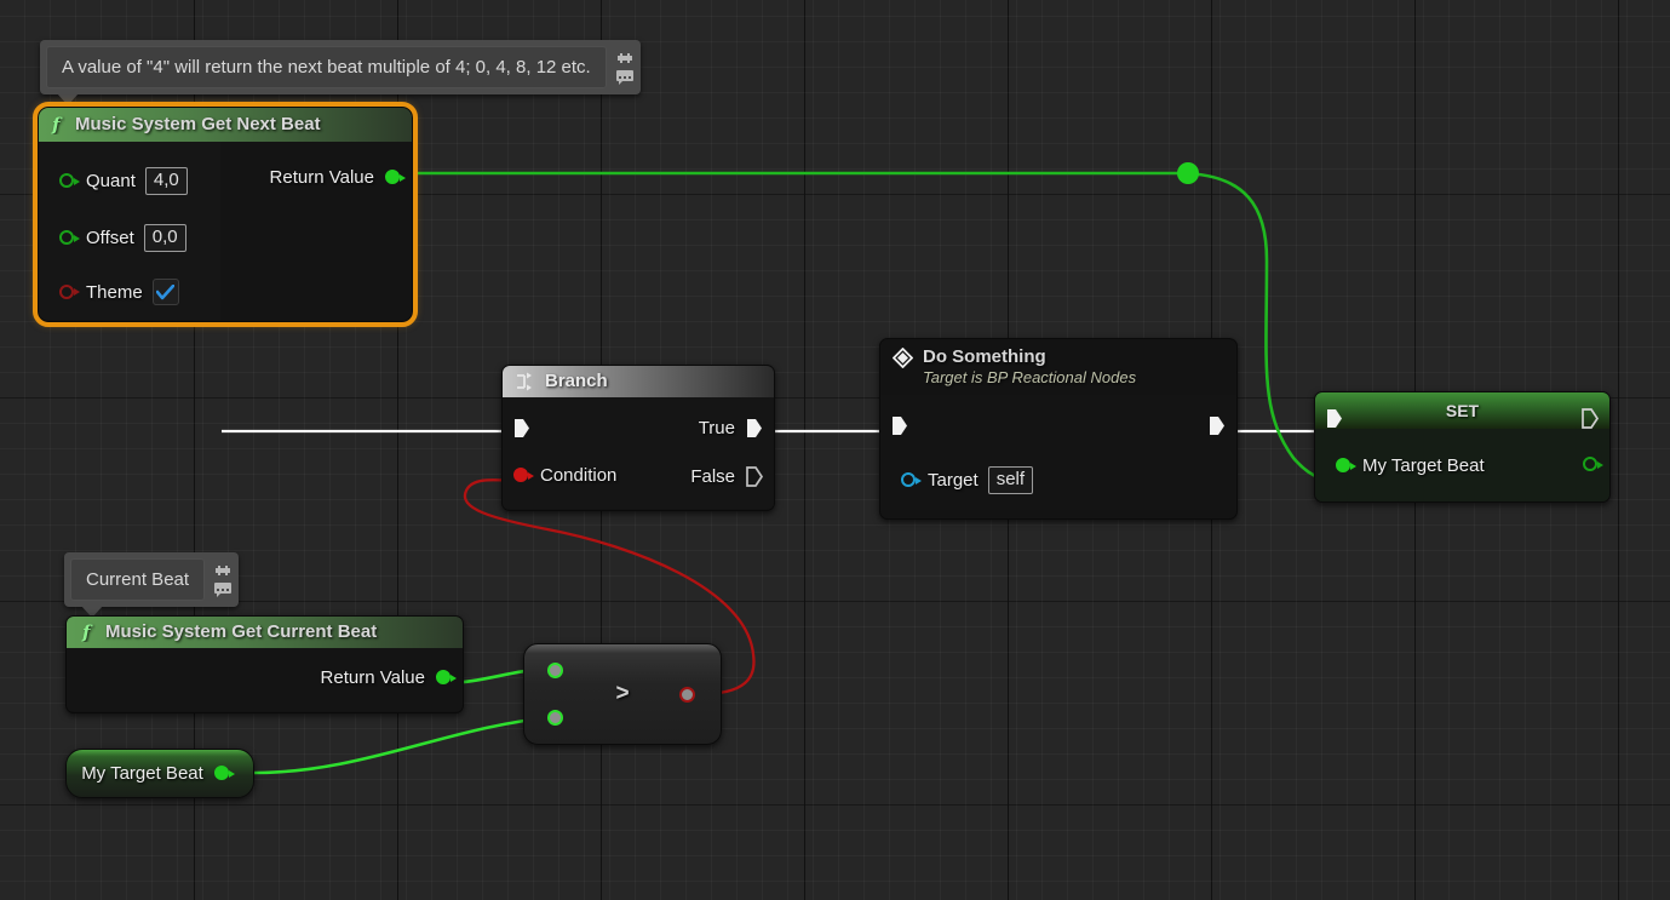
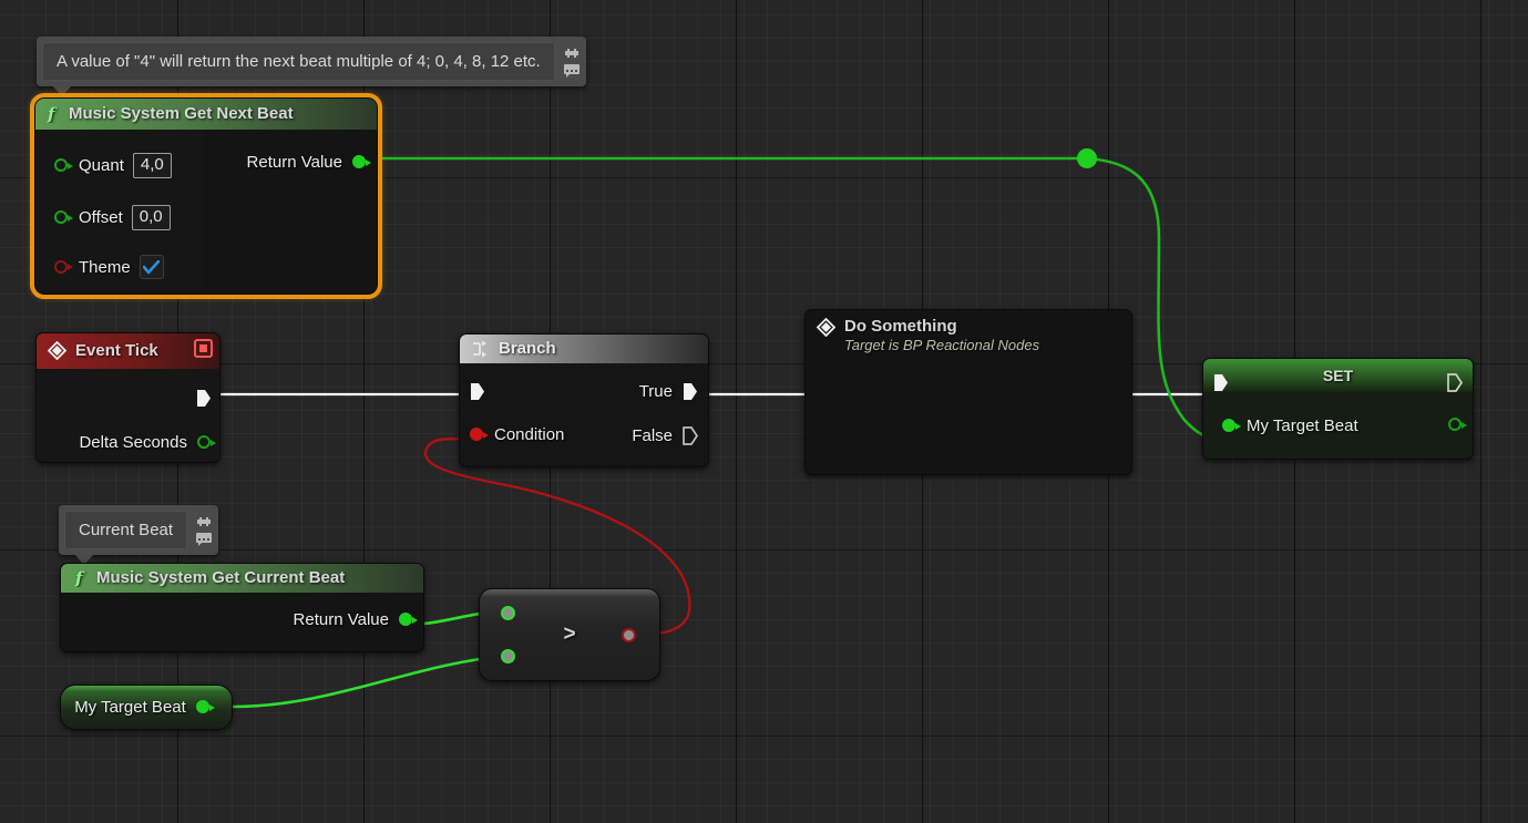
  A value of "4" will return the next beat multiple of 4; 0, 4, 8, 12 etc.
  f
  Music System Get Next Beat
  Return Value
  Quant
  4,0
  Offset
  0,0
  Theme
+ Event Tick
+ Delta Seconds
  Branch
  Condition
  True
  False
  Do Something
  Target is BP Reactional Nodes
- Target
- self
  SET
  My Target Beat
  Current Beat
  f
  Music System Get Current Beat
  Return Value
  >
  My Target Beat
